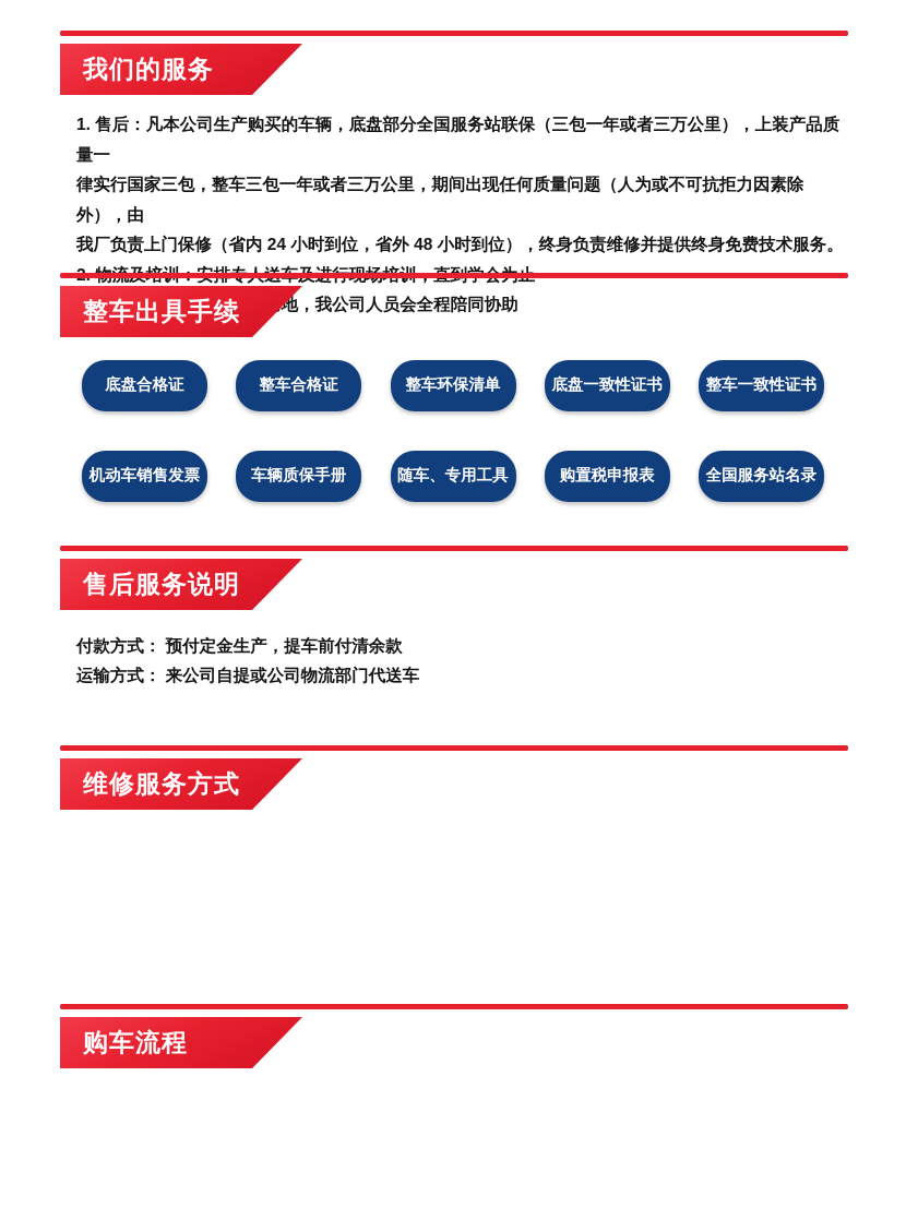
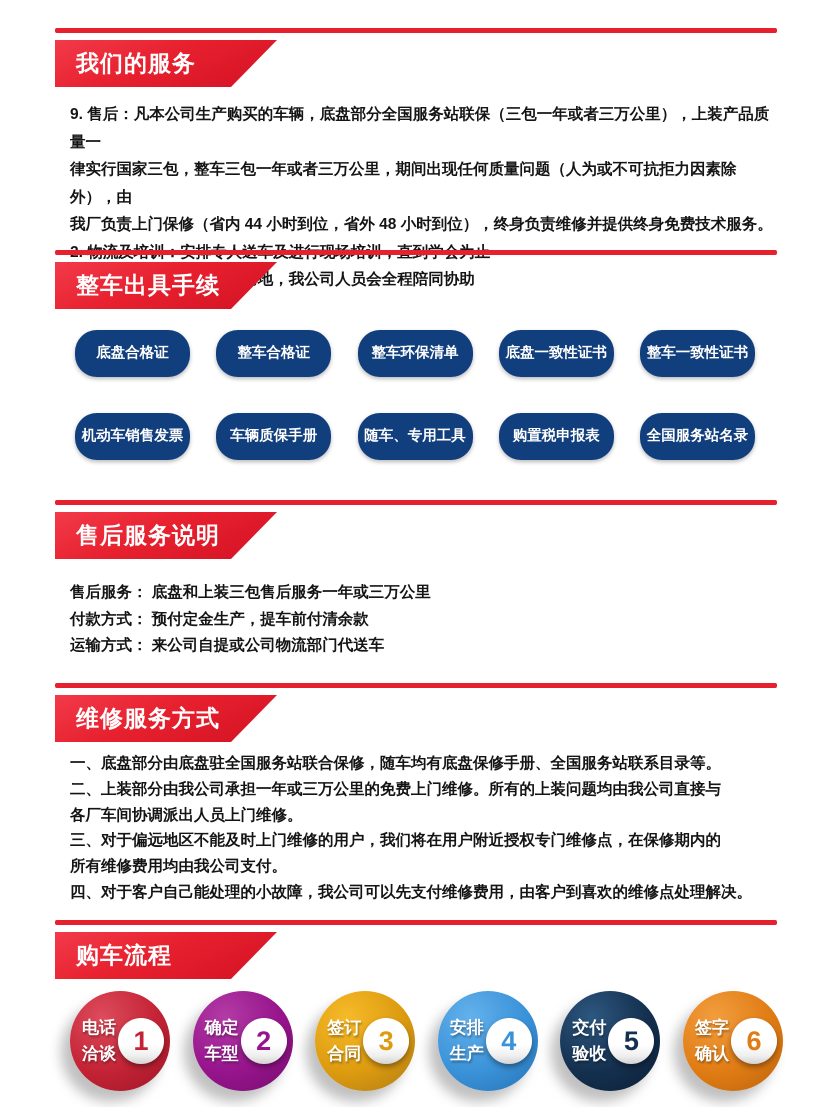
  我们的服务
- 1. 售后：凡本公司生产购买的车辆，底盘部分全国服务站联保（三包一年或者三万公里），上装产品质量一
+ 9. 售后：凡本公司生产购买的车辆，底盘部分全国服务站联保（三包一年或者三万公里），上装产品质量一
  律实行国家三包，整车三包一年或者三万公里，期间出现任何质量问题（人为或不可抗拒力因素除外），由
- 我厂负责上门保修（省内 24 小时到位，省外 48 小时到位），终身负责维修并提供终身免费技术服务。
+ 我厂负责上门保修（省内 44 小时到位，省外 48 小时到位），终身负责维修并提供终身免费技术服务。
  整车出具手续
  底盘合格证
  整车合格证
  整车环保清单
  底盘一致性证书
  整车一致性证书
  机动车销售发票
  车辆质保手册
  随车、专用工具
  购置税申报表
  全国服务站名录
  售后服务说明
+ 售后服务： 底盘和上装三包售后服务一年或三万公里
  付款方式： 预付定金生产，提车前付清余款
  运输方式： 来公司自提或公司物流部门代送车
  维修服务方式
+ 一、底盘部分由底盘驻全国服务站联合保修，随车均有底盘保修手册、全国服务站联系目录等。
+ 二、上装部分由我公司承担一年或三万公里的免费上门维修。所有的上装问题均由我公司直接与
+ 各厂车间协调派出人员上门维修。
+ 三、对于偏远地区不能及时上门维修的用户，我们将在用户附近授权专门维修点，在保修期内的
+ 所有维修费用均由我公司支付。
+ 四、对于客户自己能处理的小故障，我公司可以先支付维修费用，由客户到喜欢的维修点处理解决。
  购车流程
+ 电话
+ 洽谈
+ 1
+ 确定
+ 车型
+ 2
+ 签订
+ 合同
+ 3
+ 安排
+ 生产
+ 4
+ 交付
+ 验收
+ 5
+ 签字
+ 确认
+ 6
